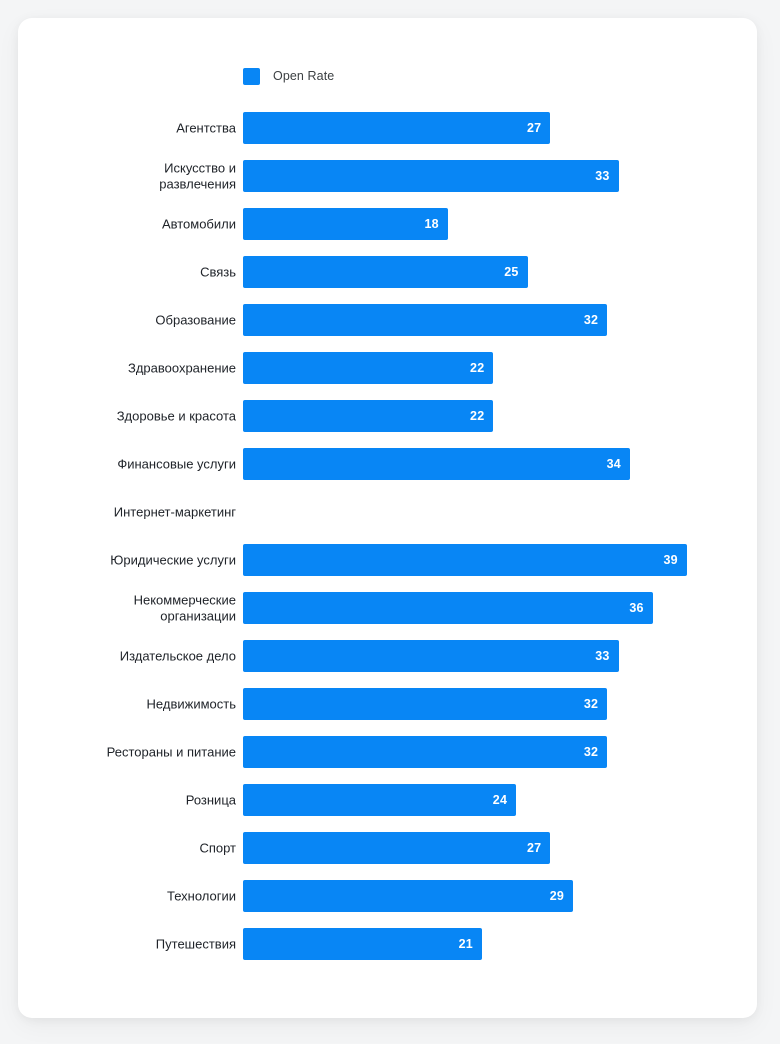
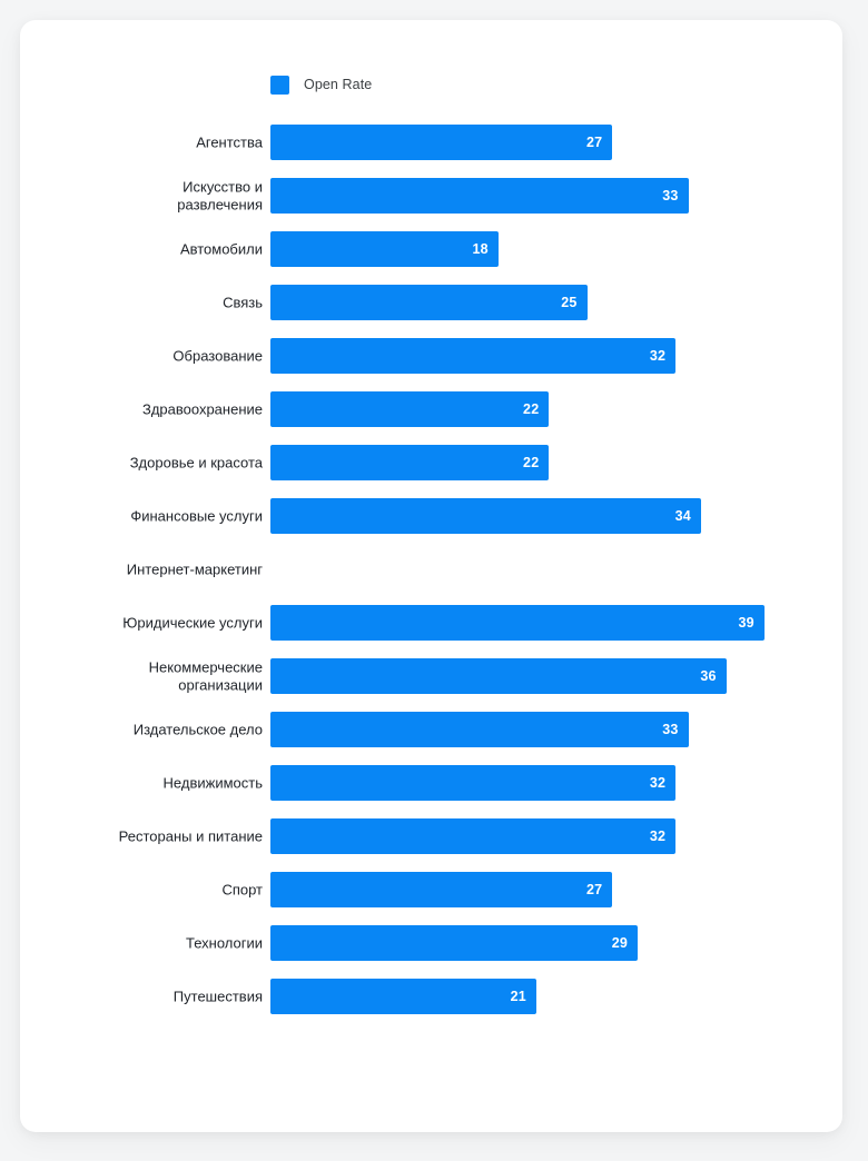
  Open Rate
  Агентства
  27
  Искусство и
  развлечения
  33
  Автомобили
  18
  Связь
  25
  Образование
  32
  Здравоохранение
  22
  Здоровье и красота
  22
  Финансовые услуги
  34
  Интернет-маркетинг
  Юридические услуги
  39
  Некоммерческие
  организации
  36
  Издательское дело
  33
  Недвижимость
  32
  Рестораны и питание
  32
- Розница
- 24
  Спорт
  27
  Технологии
  29
  Путешествия
  21
